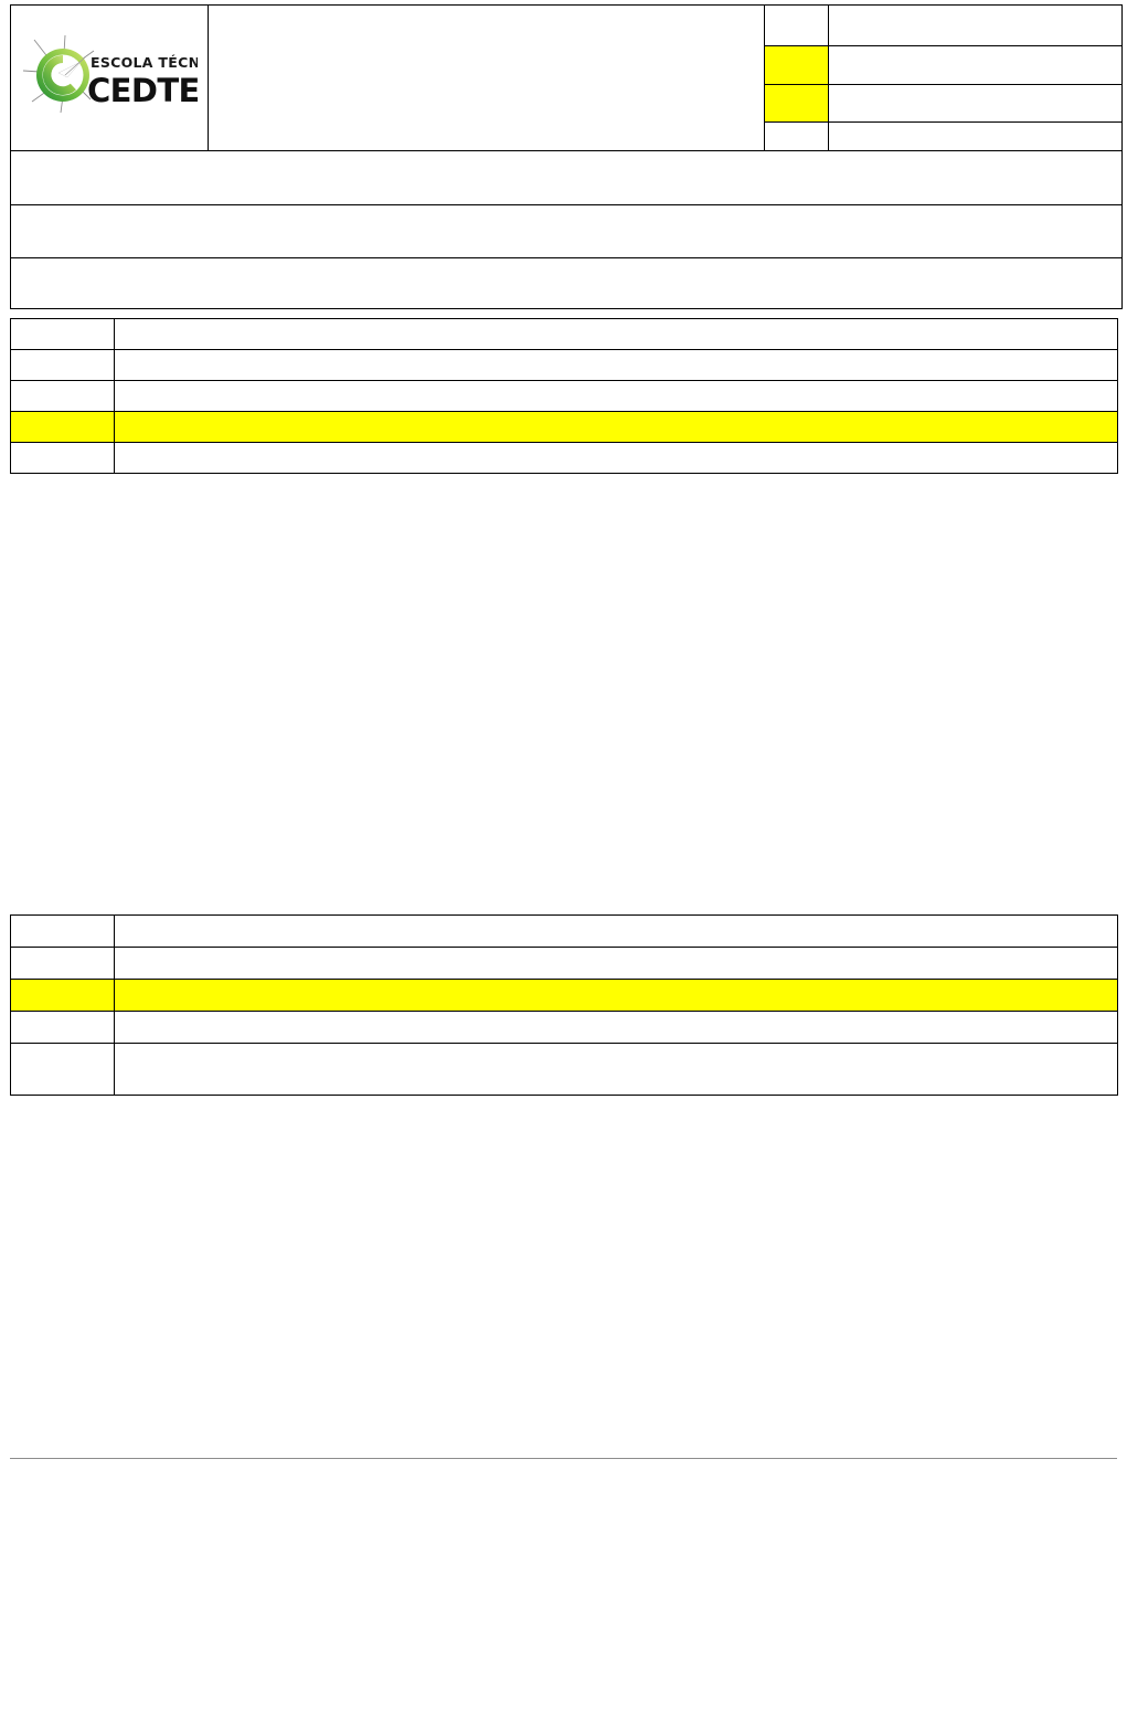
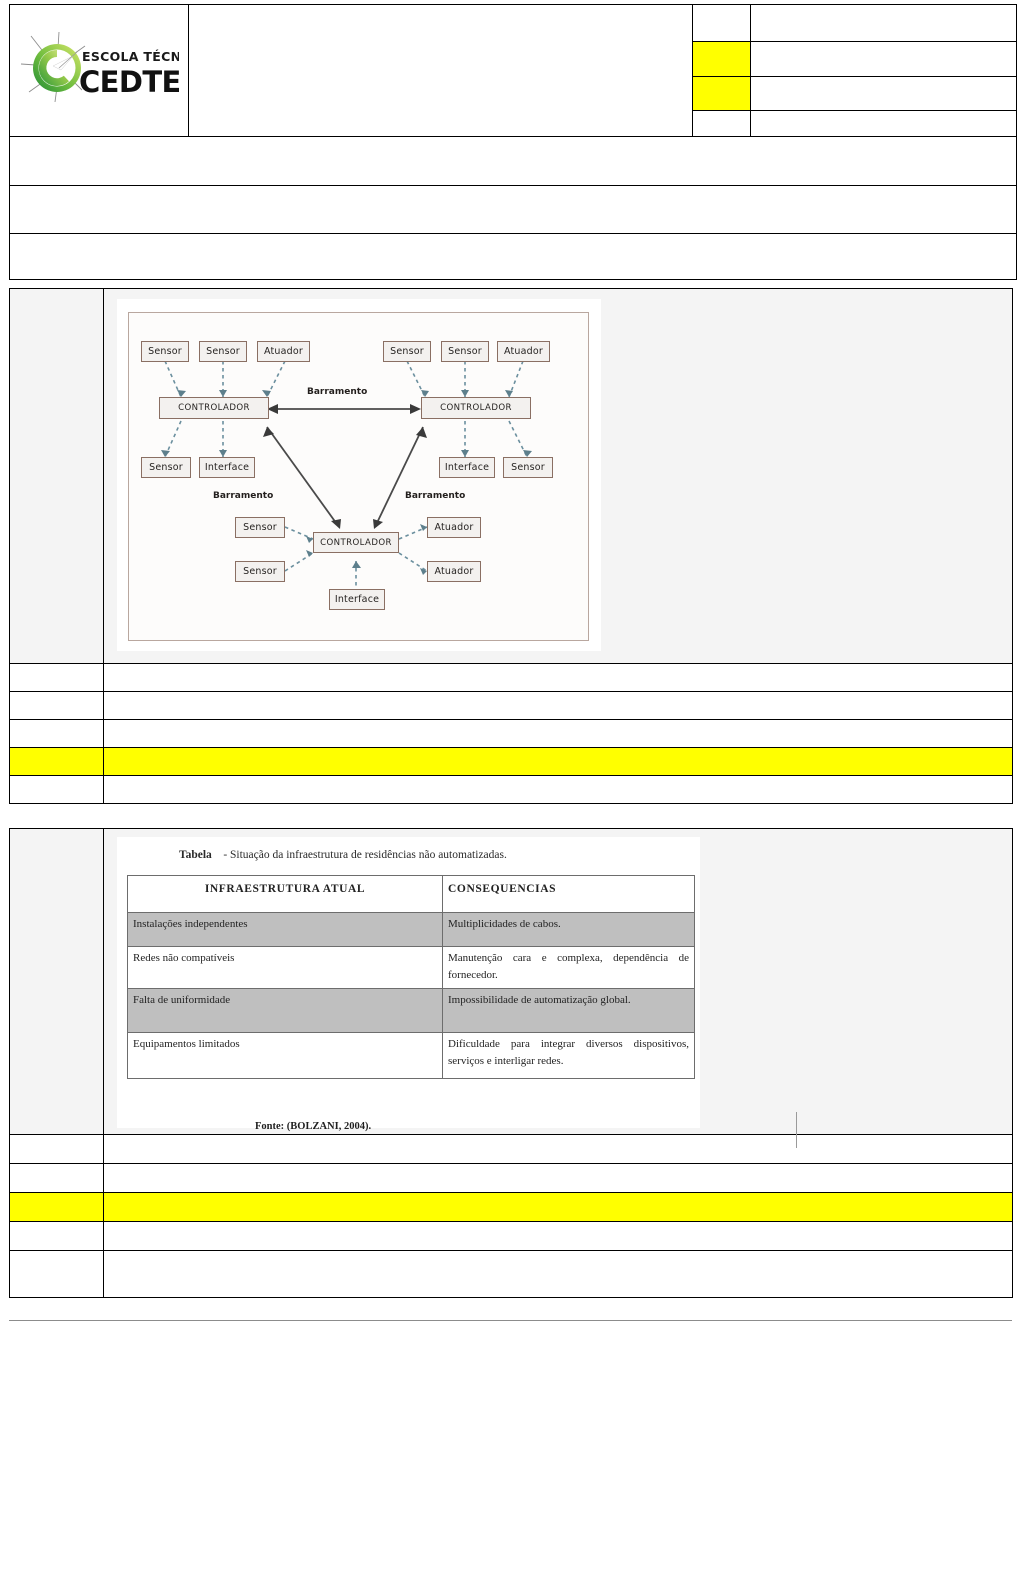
  ESCOLA TÉCN CEDTE
+ 	Sensor Sensor Atuador Sensor Sensor Atuador CONTROLADOR CONTROLADOR Barramento Sensor Interface Interface Sensor Barramento Barramento Sensor Sensor CONTROLADOR Atuador Atuador Interface
+ 	Tabela - Situação da infraestrutura de residências não automatizadas.
+ INFRAESTRUTURA ATUAL	CONSEQUENCIAS
+ Instalações independentes	Multiplicidades de cabos.
+ Redes não compatíveis	Manutenção cara e complexa, dependência de fornecedor.
+ Falta de uniformidade	Impossibilidade de automatização global.
+ Equipamentos limitados	Dificuldade para integrar diversos dispositivos, serviços e interligar redes.
+ 	Fonte: (BOLZANI, 2004).
